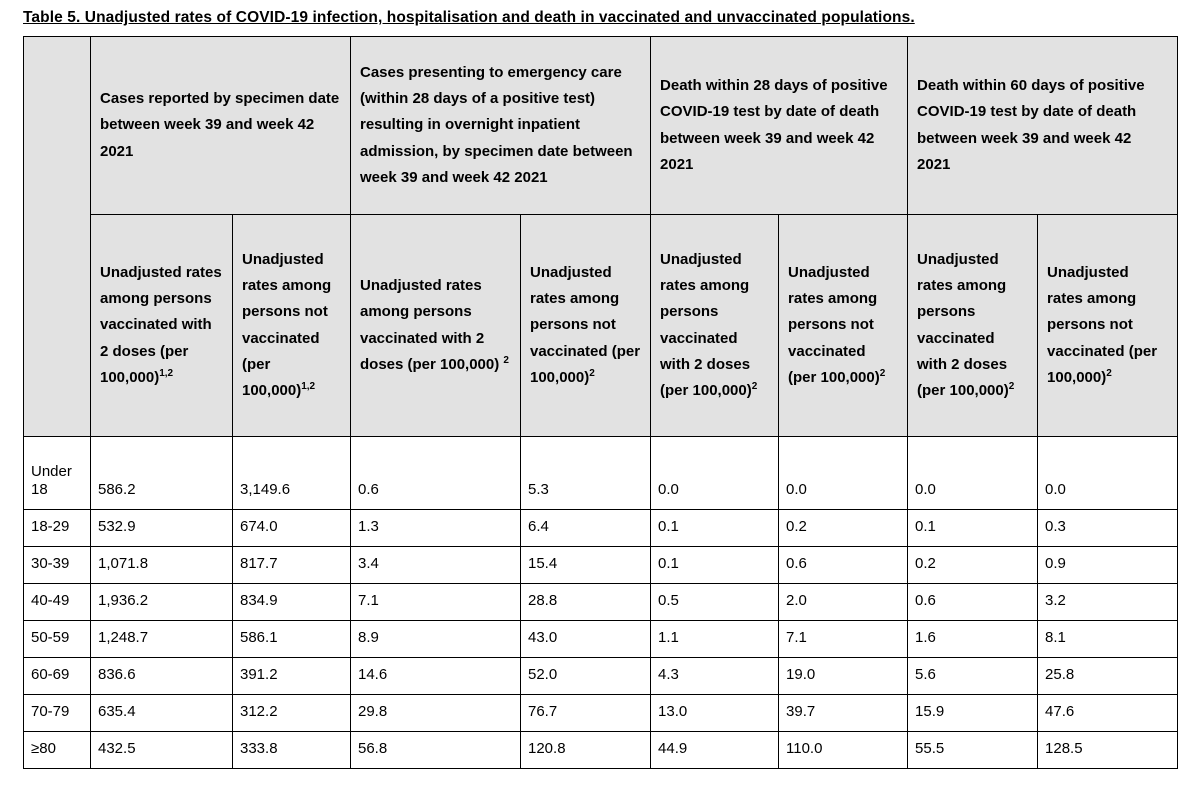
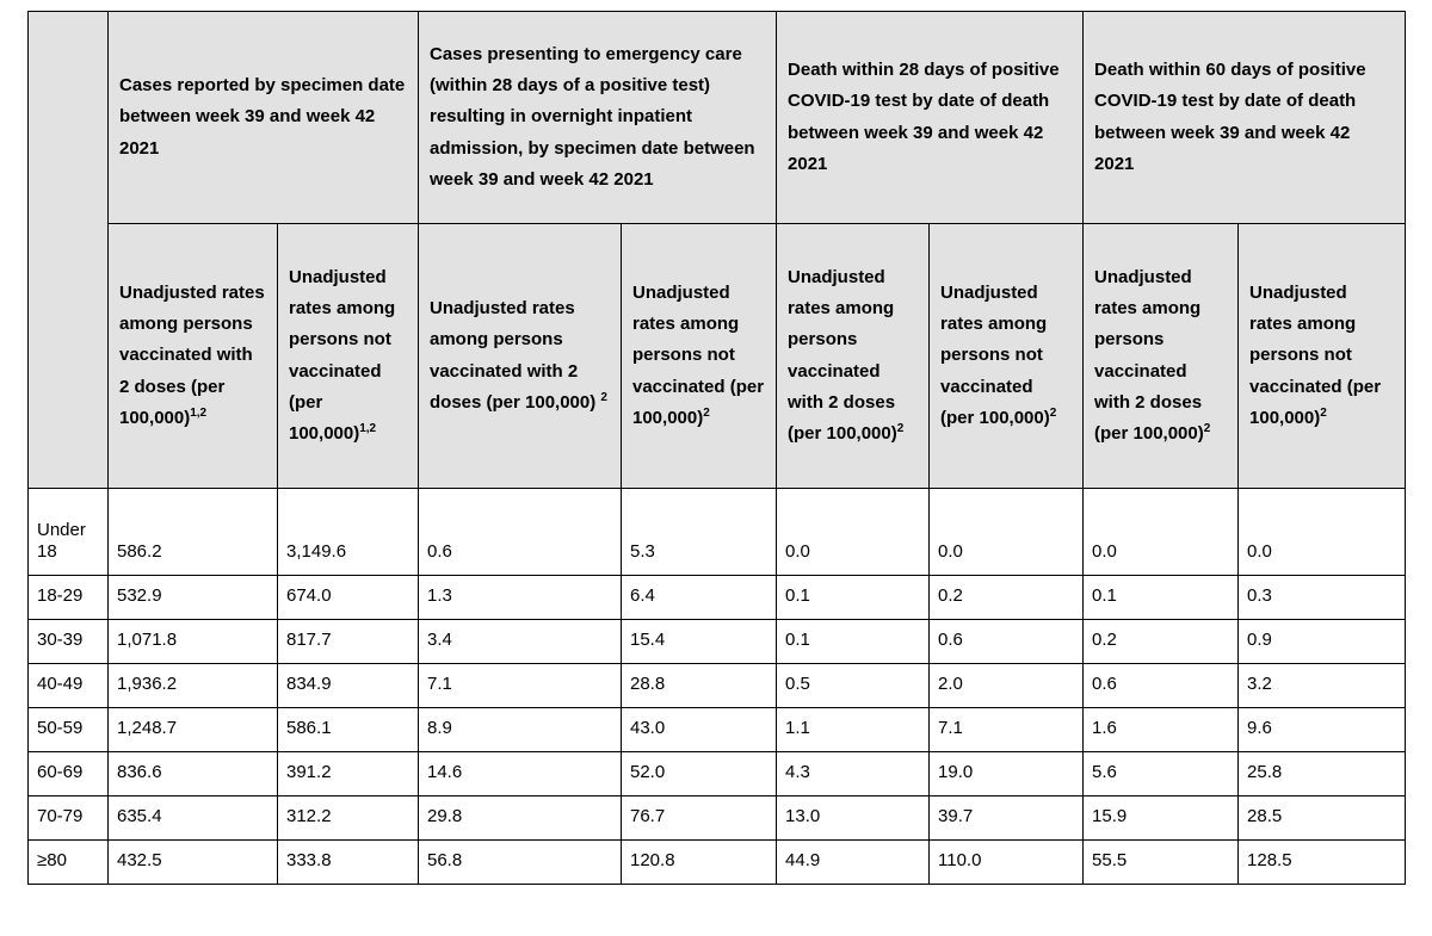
- Table 5. Unadjusted rates of COVID-19 infection, hospitalisation and death in vaccinated and unvaccinated populations.
  	Cases reported by specimen date between week 39 and week 42 2021	Cases presenting to emergency care (within 28 days of a positive test) resulting in overnight inpatient admission, by specimen date between week 39 and week 42 2021	Death within 28 days of positive COVID-19 test by date of death between week 39 and week 42 2021	Death within 60 days of positive COVID-19 test by date of death between week 39 and week 42 2021
  Unadjusted rates among persons vaccinated with 2 doses (per 100,000)1,2	Unadjusted rates among persons not vaccinated (per 100,000)1,2	Unadjusted rates among persons vaccinated with 2 doses (per 100,000) 2	Unadjusted rates among persons not vaccinated (per 100,000)2	Unadjusted rates among persons vaccinated with 2 doses (per 100,000)2	Unadjusted rates among persons not vaccinated (per 100,000)2	Unadjusted rates among persons vaccinated with 2 doses (per 100,000)2	Unadjusted rates among persons not vaccinated (per 100,000)2
  Under 18	586.2	3,149.6	0.6	5.3	0.0	0.0	0.0	0.0
  18-29	532.9	674.0	1.3	6.4	0.1	0.2	0.1	0.3
  30-39	1,071.8	817.7	3.4	15.4	0.1	0.6	0.2	0.9
  40-49	1,936.2	834.9	7.1	28.8	0.5	2.0	0.6	3.2
- 50-59	1,248.7	586.1	8.9	43.0	1.1	7.1	1.6	8.1
+ 50-59	1,248.7	586.1	8.9	43.0	1.1	7.1	1.6	9.6
  60-69	836.6	391.2	14.6	52.0	4.3	19.0	5.6	25.8
- 70-79	635.4	312.2	29.8	76.7	13.0	39.7	15.9	47.6
+ 70-79	635.4	312.2	29.8	76.7	13.0	39.7	15.9	28.5
  ≥80	432.5	333.8	56.8	120.8	44.9	110.0	55.5	128.5
